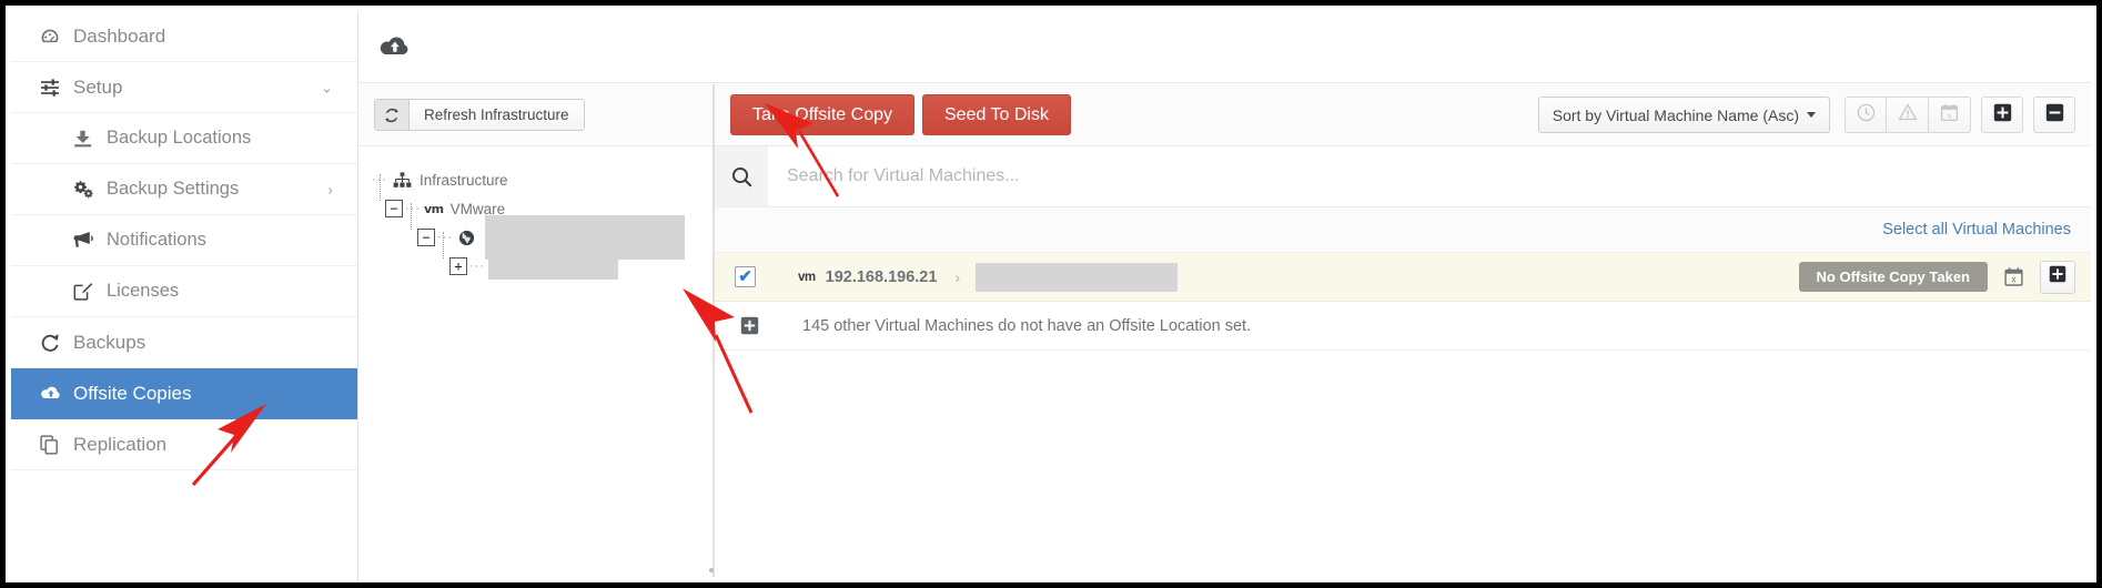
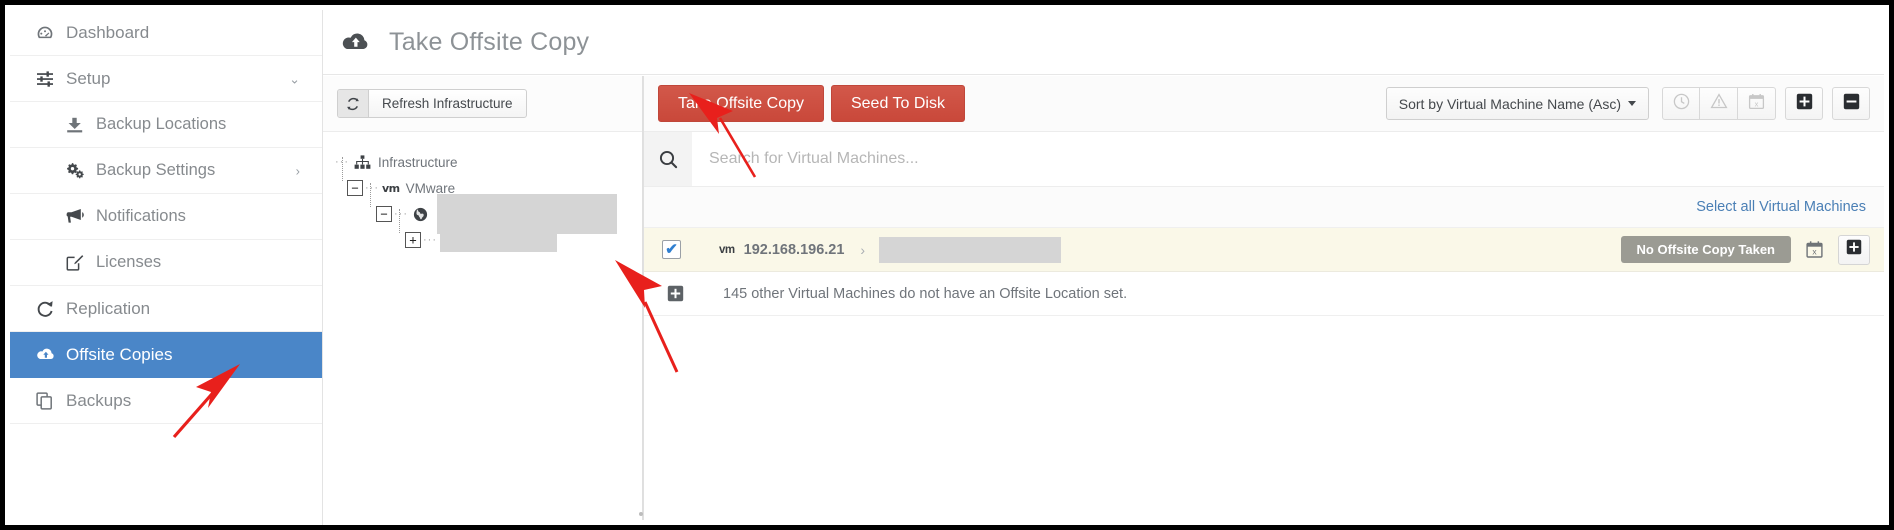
  Dashboard
  Setup
  ⌄
  Backup Locations
  Backup Settings
  ›
  Notifications
  Licenses
- Backups
+ Replication
  Offsite Copies
- Replication
+ Backups
+ Take Offsite Copy
  Refresh Infrastructure
  ···
  Infrastructure
  −
  ···
  vm
  VMware
  −
  ···
  +
  ···
  Ta Offsite Copy
  Seed To Disk
  Sort by Virtual Machine Name (Asc)
  x
  Search for Virtual Machines...
  Select all Virtual Machines
  ✔
  vm
  192.168.196.21
  ›
  No Offsite Copy Taken
  x
  145 other Virtual Machines do not have an Offsite Location set.
